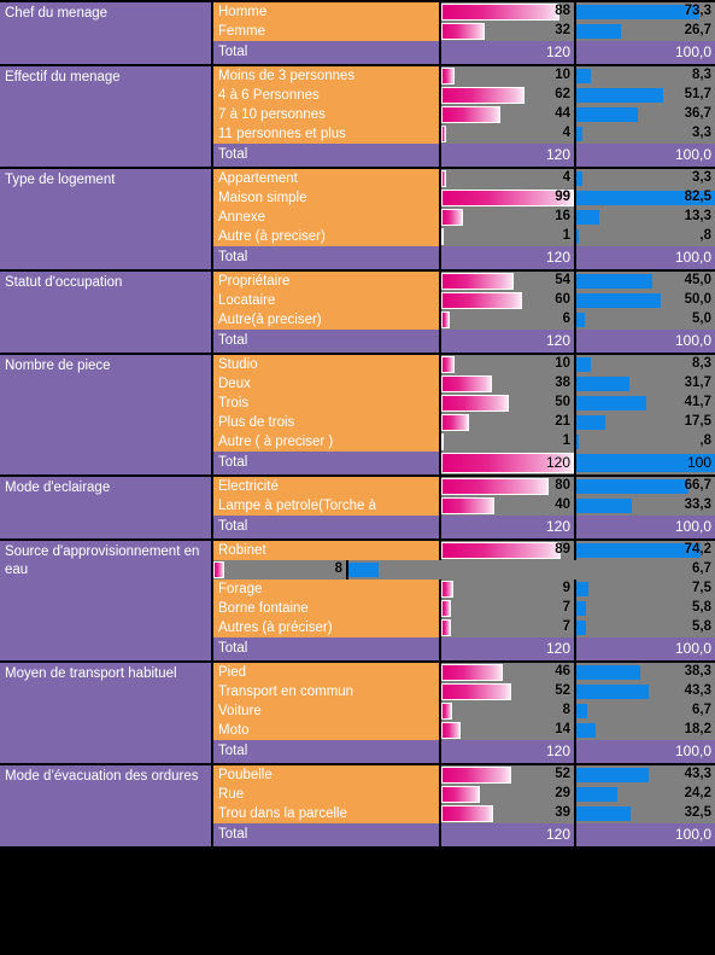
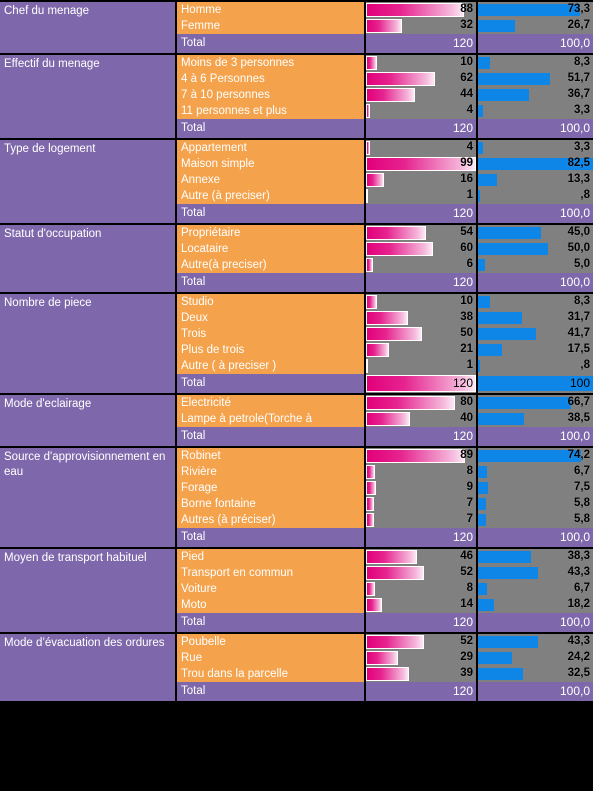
  Chef du menage
  Homme
  88
  73,3
  Femme
  32
  26,7
  Total
  120
  100,0
  Effectif du menage
  Moins de 3 personnes
  10
  8,3
  4 à 6 Personnes
  62
  51,7
  7 à 10 personnes
  44
  36,7
  11 personnes et plus
  4
  3,3
  Total
  120
  100,0
  Type de logement
  Appartement
  4
  3,3
  Maison simple
  99
  82,5
  Annexe
  16
  13,3
  Autre (à preciser)
  1
  ,8
  Total
  120
  100,0
  Statut d'occupation
  Propriétaire
  54
  45,0
  Locataire
  60
  50,0
  Autre(à preciser)
  6
  5,0
  Total
  120
  100,0
  Nombre de piece
  Studio
  10
  8,3
  Deux
  38
  31,7
  Trois
  50
  41,7
  Plus de trois
  21
  17,5
  Autre ( à preciser )
  1
  ,8
  Total
  120
  100
  Mode d'eclairage
  Electricité
  80
  66,7
  Lampe à petrole(Torche à
  40
- 33,3
+ 38,5
  Total
  120
  100,0
  Source d'approvisionnement en eau
  Robinet
  89
  74,2
+ Rivière
  8
  6,7
  Forage
  9
  7,5
  Borne fontaine
  7
  5,8
  Autres (à préciser)
  7
  5,8
  Total
  120
  100,0
  Moyen de transport habituel
  Pied
  46
  38,3
  Transport en commun
  52
  43,3
  Voiture
  8
  6,7
  Moto
  14
  18,2
  Total
  120
  100,0
  Mode d’évacuation des ordures
  Poubelle
  52
  43,3
  Rue
  29
  24,2
  Trou dans la parcelle
  39
  32,5
  Total
  120
  100,0
